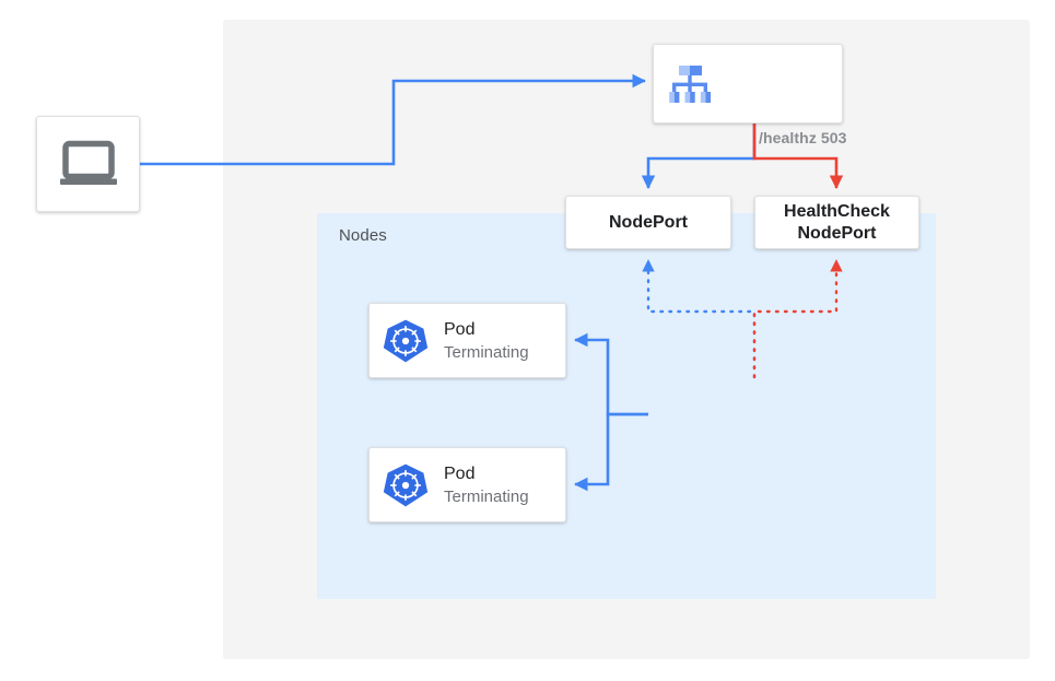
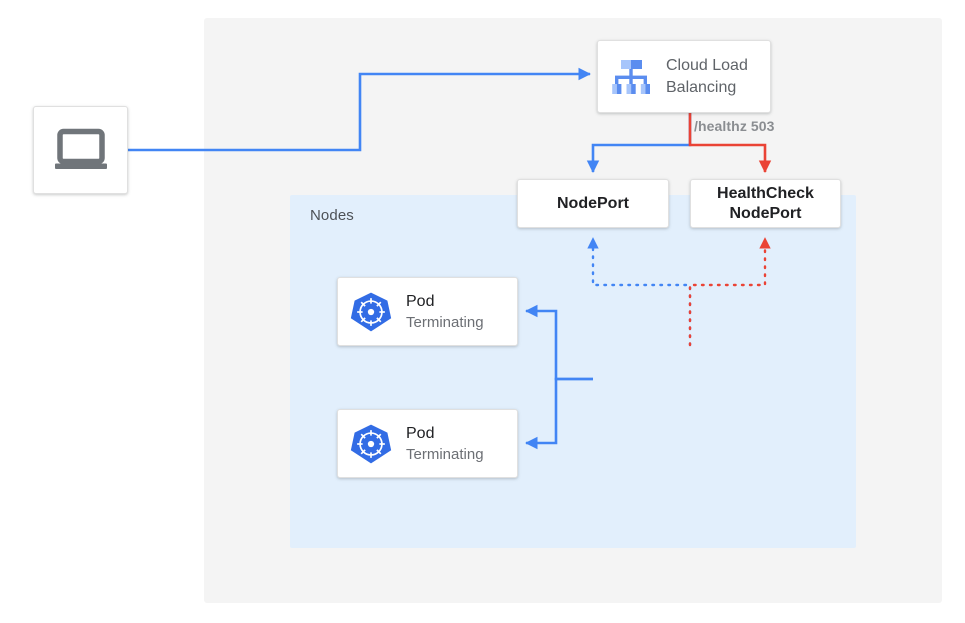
  Nodes
  /healthz 503
+ Cloud Load
+ Balancing
  NodePort
  HealthCheck
  NodePort
  Pod
  Terminating
  Pod
  Terminating
